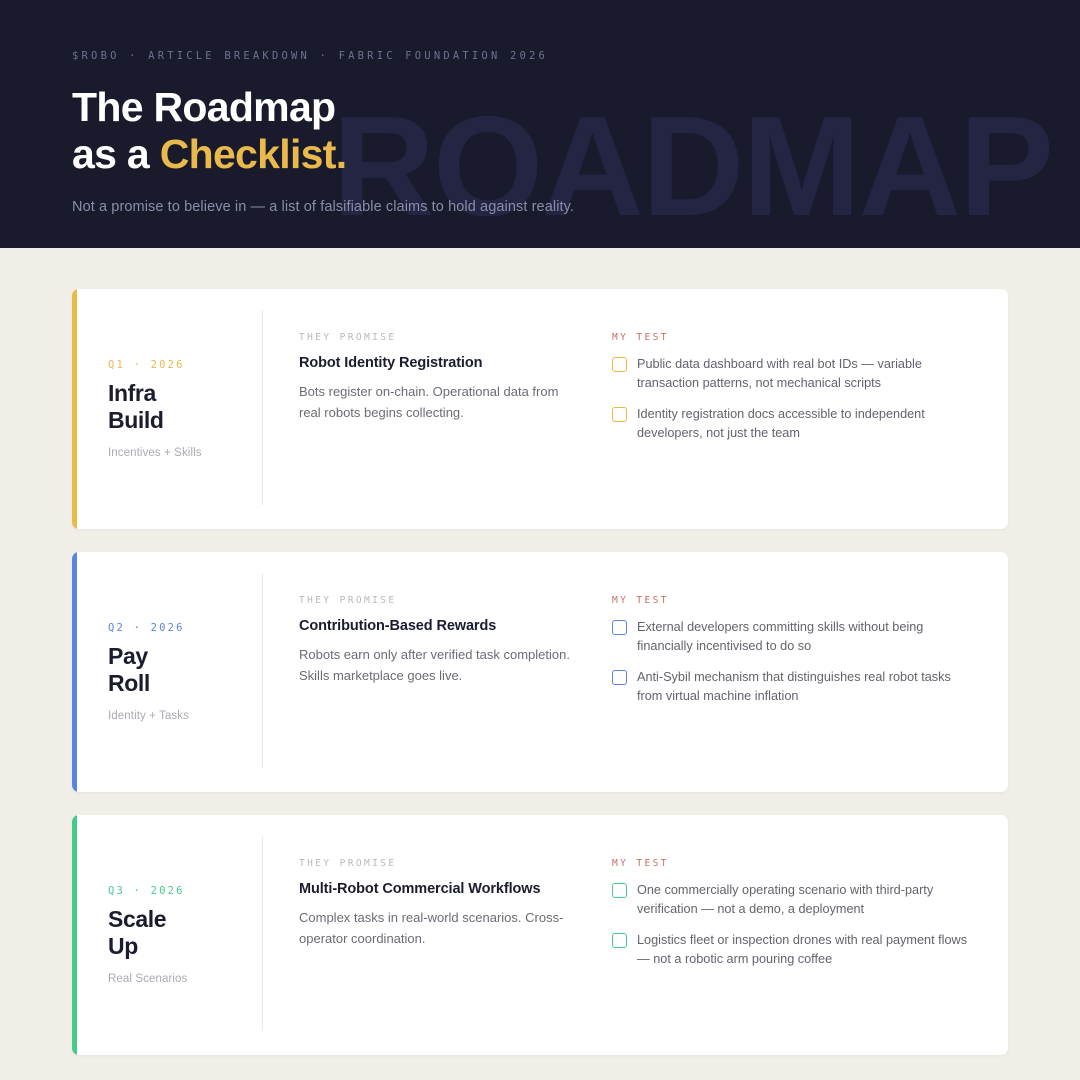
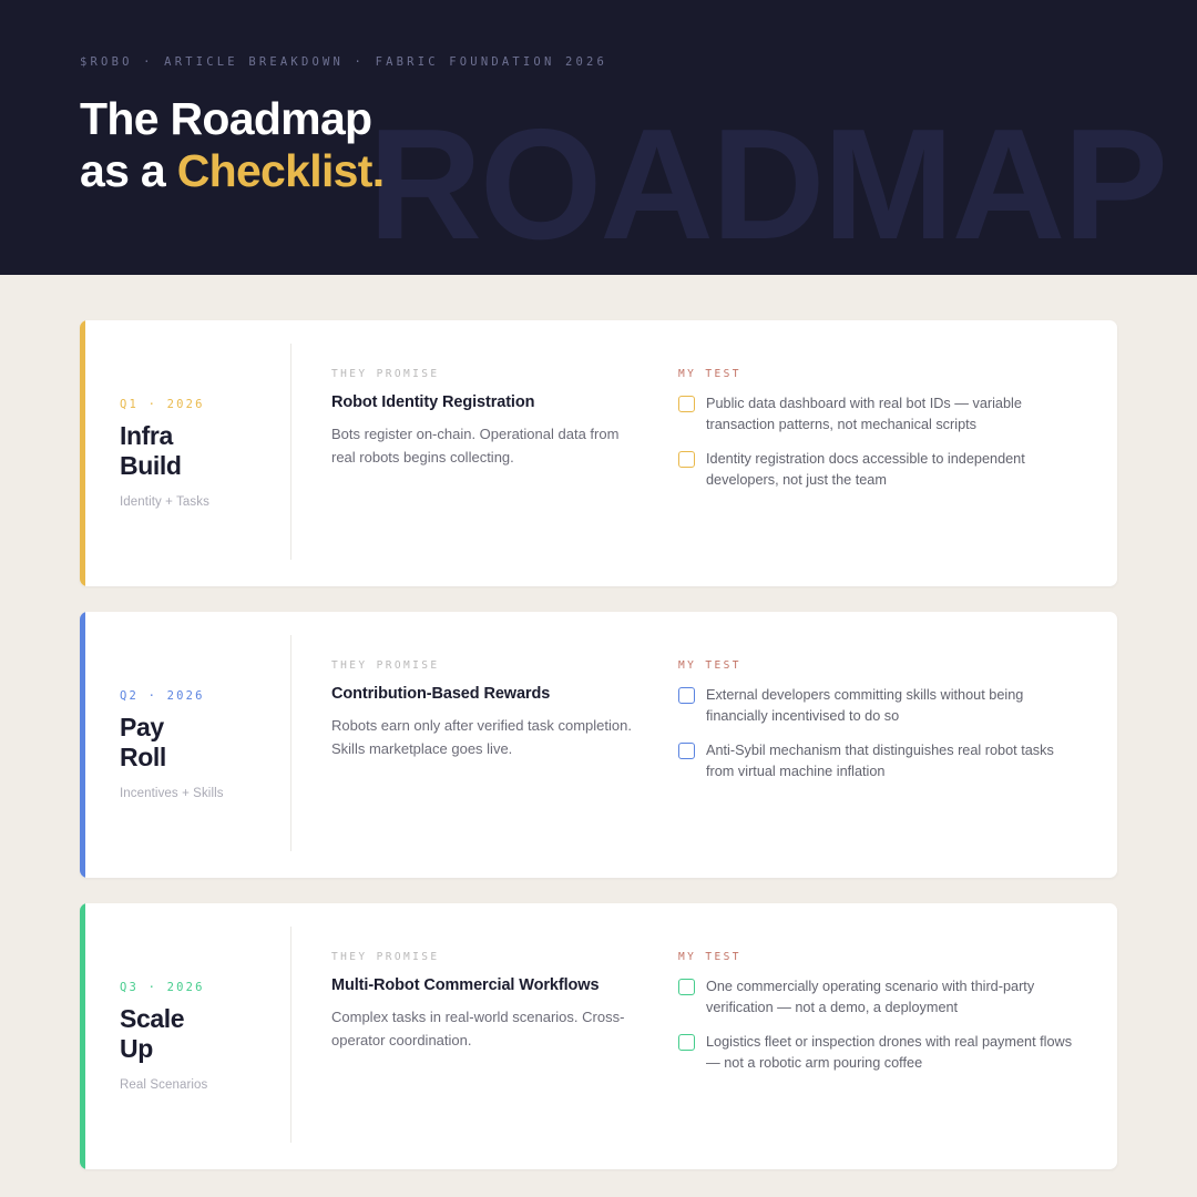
  ROADMAP
  $ROBO · ARTICLE BREAKDOWN · FABRIC FOUNDATION 2026
  The Roadmap
  as a Checklist.
- Not a promise to believe in — a list of falsifiable claims to hold against reality.
  Q1 · 2026
  Infra
  Build
- Incentives + Skills
+ Identity + Tasks
  THEY PROMISE
  Robot Identity Registration
  Bots register on-chain. Operational data from real robots begins collecting.
  MY TEST
  Public data dashboard with real bot IDs — variable transaction patterns, not mechanical scripts
  Identity registration docs accessible to independent developers, not just the team
  Q2 · 2026
  Pay
  Roll
- Identity + Tasks
+ Incentives + Skills
  THEY PROMISE
  Contribution-Based Rewards
  Robots earn only after verified task completion. Skills marketplace goes live.
  MY TEST
  External developers committing skills without being financially incentivised to do so
  Anti-Sybil mechanism that distinguishes real robot tasks from virtual machine inflation
  Q3 · 2026
  Scale
  Up
  Real Scenarios
  THEY PROMISE
  Multi-Robot Commercial Workflows
  Complex tasks in real-world scenarios. Cross-operator coordination.
  MY TEST
  One commercially operating scenario with third-party verification — not a demo, a deployment
  Logistics fleet or inspection drones with real payment flows — not a robotic arm pouring coffee
